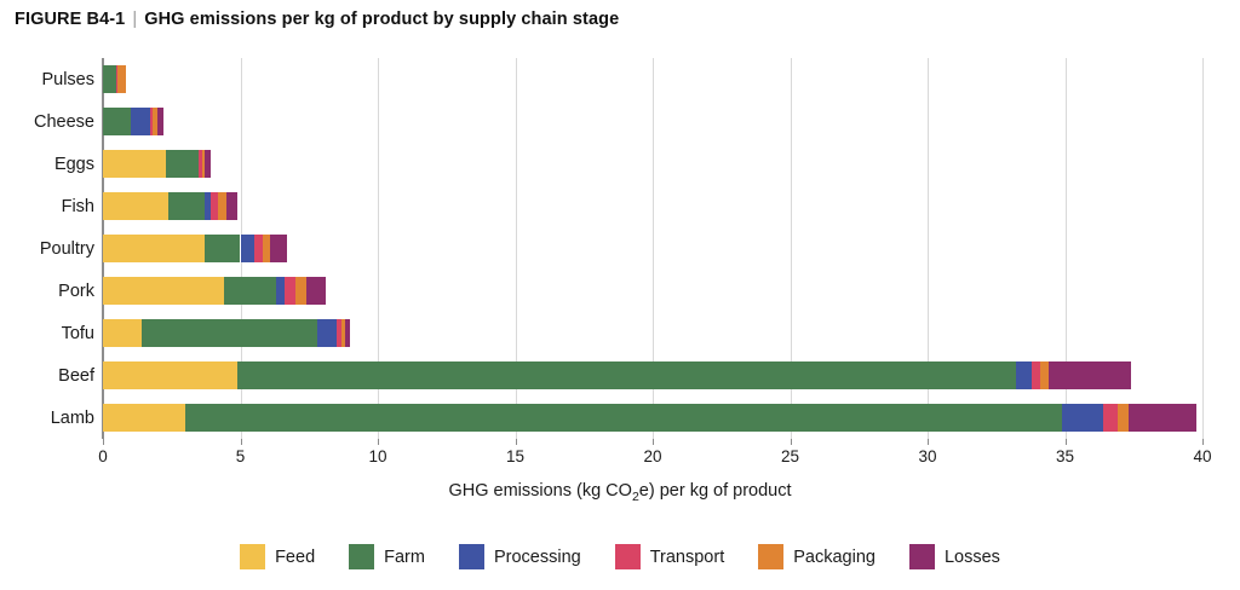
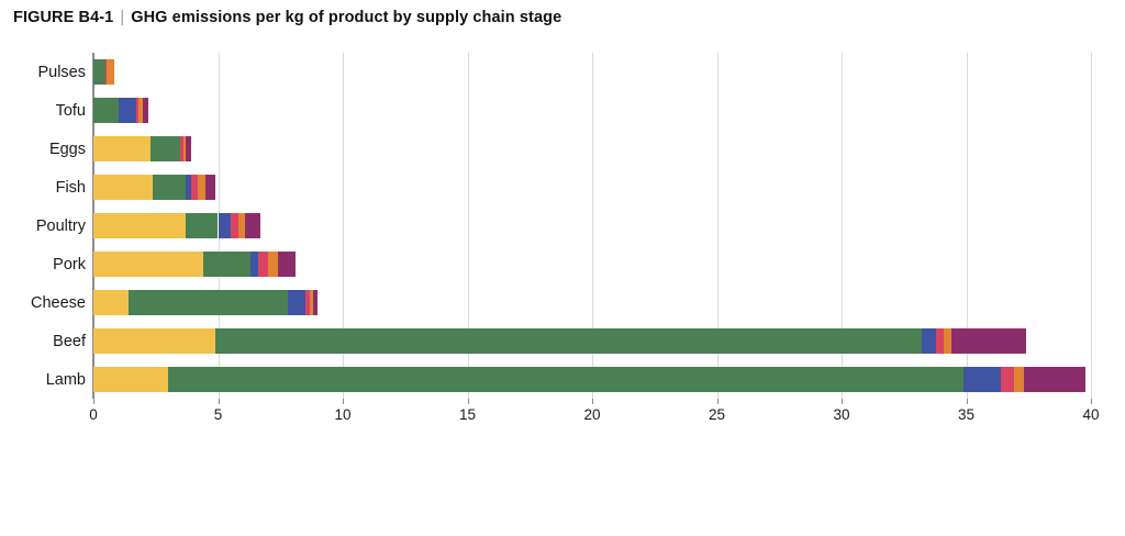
  FIGURE B4-1 | GHG emissions per kg of product by supply chain stage
  Pulses
- Cheese
+ Tofu
  Eggs
  Fish
  Poultry
  Pork
- Tofu
+ Cheese
  Beef
  Lamb
  0
  5
  10
  15
  20
  25
  30
  35
  40
- GHG emissions (kg CO2e) per kg of product
- Feed
- Farm
- Processing
- Transport
- Packaging
- Losses
